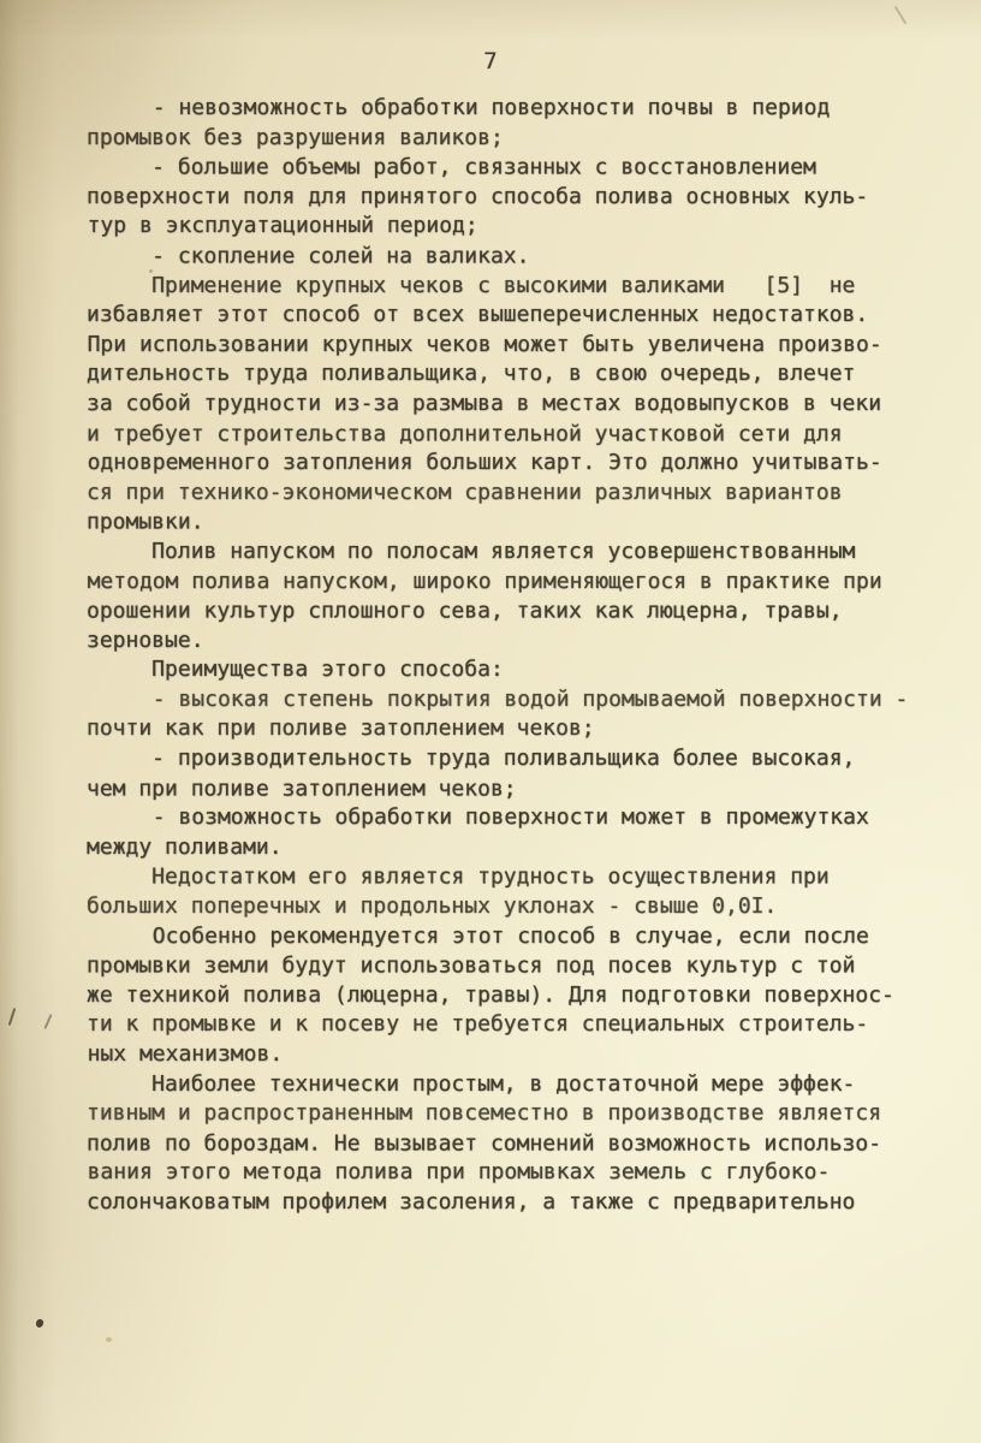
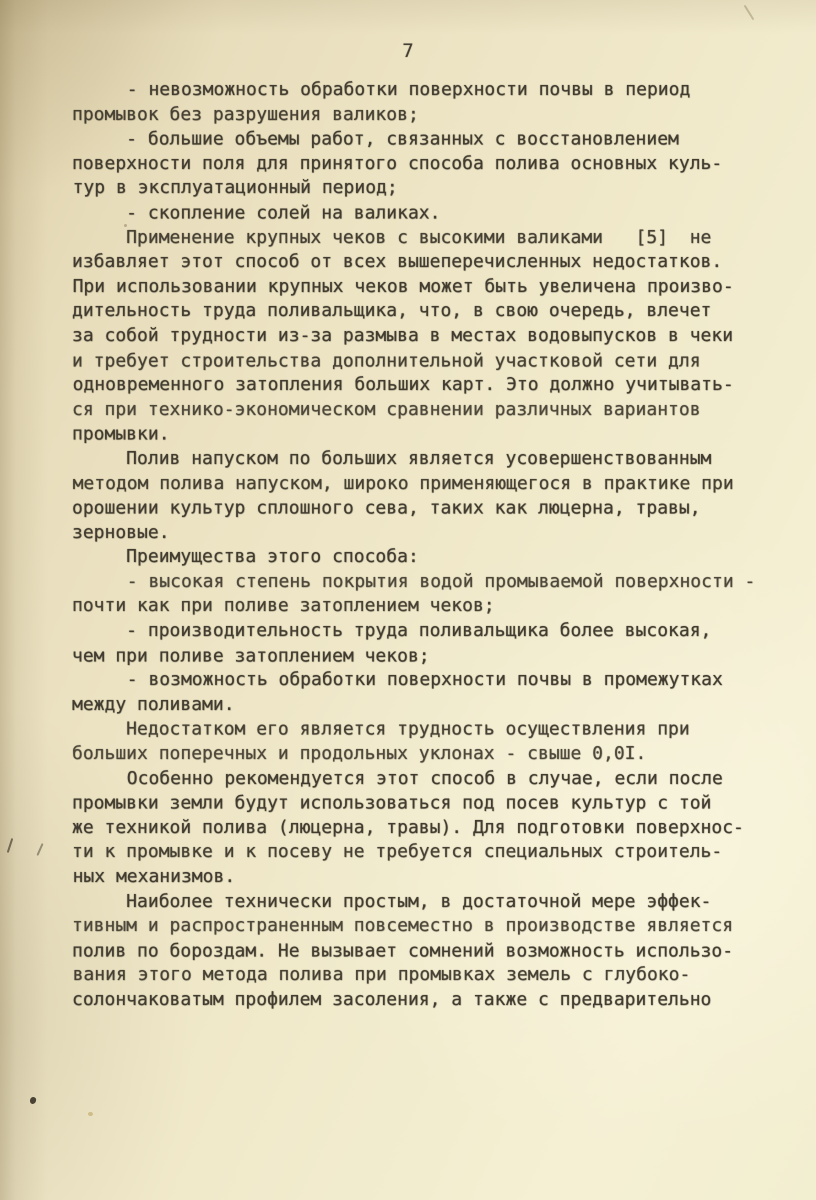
  7
  - невозможность обработки поверхности почвы в период
  промывок без разрушения валиков;
  - большие объемы работ, связанных с восстановлением
  поверхности поля для принятого способа полива основных куль-
  тур в эксплуатационный период;
  - скопление солей на валиках.
  Применение крупных чеков с высокими валиками [5] не
  избавляет этот способ от всех вышеперечисленных недостатков.
  При использовании крупных чеков может быть увеличена произво-
  дительность труда поливальщика, что, в свою очередь, влечет
  за собой трудности из-за размыва в местах водовыпусков в чеки
  и требует строительства дополнительной участковой сети для
  одновременного затопления больших карт. Это должно учитывать-
  ся при технико-экономическом сравнении различных вариантов
  промывки.
- Полив напуском по полосам является усовершенствованным
+ Полив напуском по больших является усовершенствованным
  методом полива напуском, широко применяющегося в практике при
  орошении культур сплошного сева, таких как люцерна, травы,
  зерновые.
  Преимущества этого способа:
  - высокая степень покрытия водой промываемой поверхности -
  почти как при поливе затоплением чеков;
  - производительность труда поливальщика более высокая,
  чем при поливе затоплением чеков;
- - возможность обработки поверхности может в промежутках
+ - возможность обработки поверхности почвы в промежутках
  между поливами.
  Недостатком его является трудность осуществления при
  больших поперечных и продольных уклонах - свыше 0,0I.
  Особенно рекомендуется этот способ в случае, если после
  промывки земли будут использоваться под посев культур с той
  же техникой полива (люцерна, травы). Для подготовки поверхнос-
  ти к промывке и к посеву не требуется специальных строитель-
  ных механизмов.
  Наиболее технически простым, в достаточной мере эффек-
  тивным и распространенным повсеместно в производстве является
  полив по бороздам. Не вызывает сомнений возможность использо-
  вания этого метода полива при промывках земель с глубоко-
  солончаковатым профилем засоления, а также с предварительно
